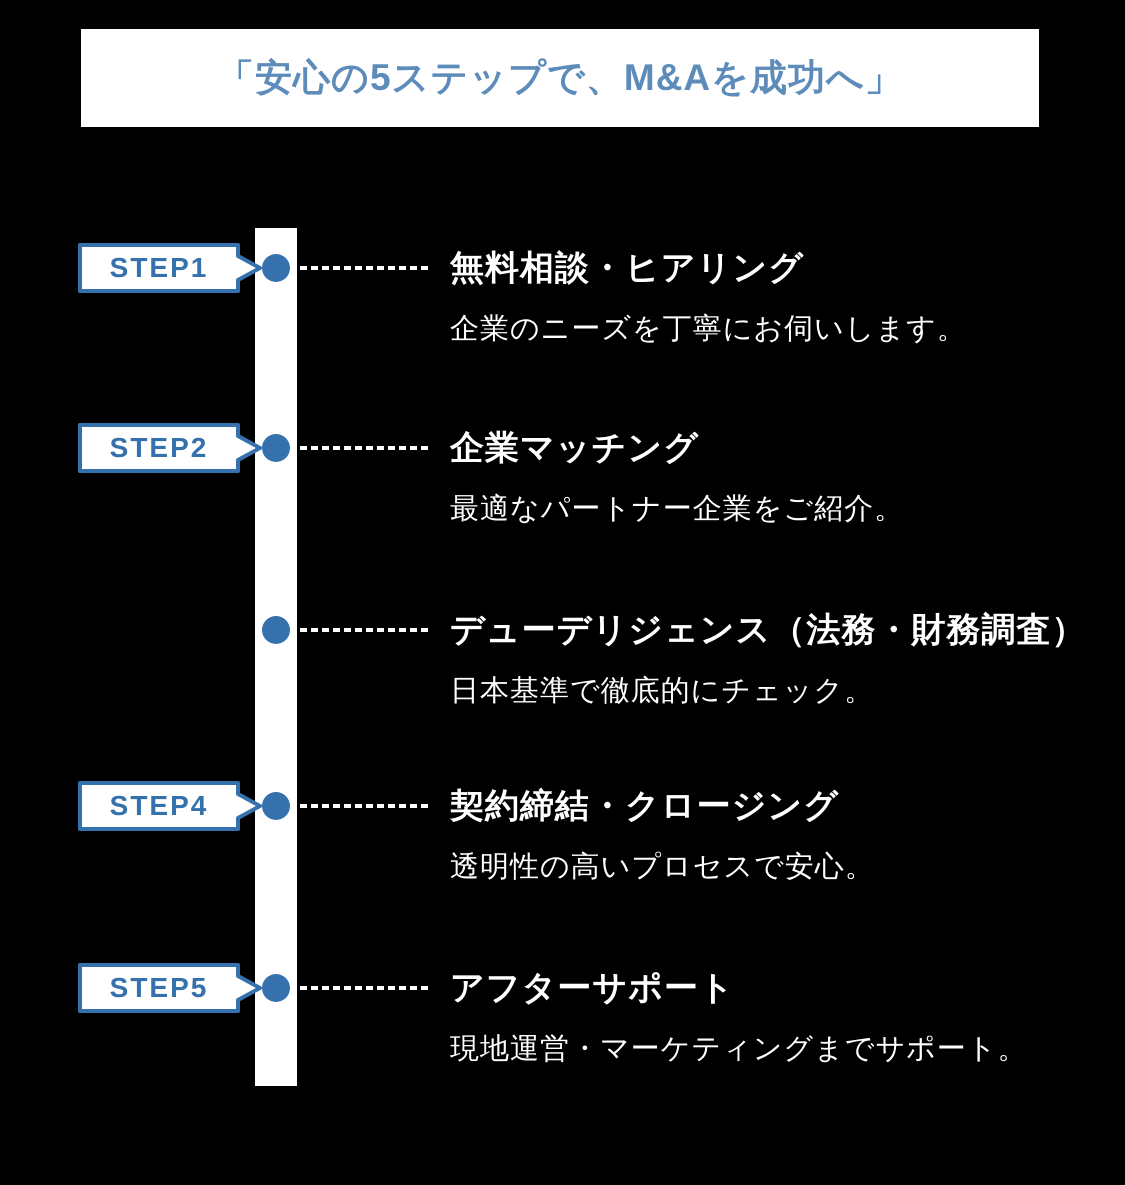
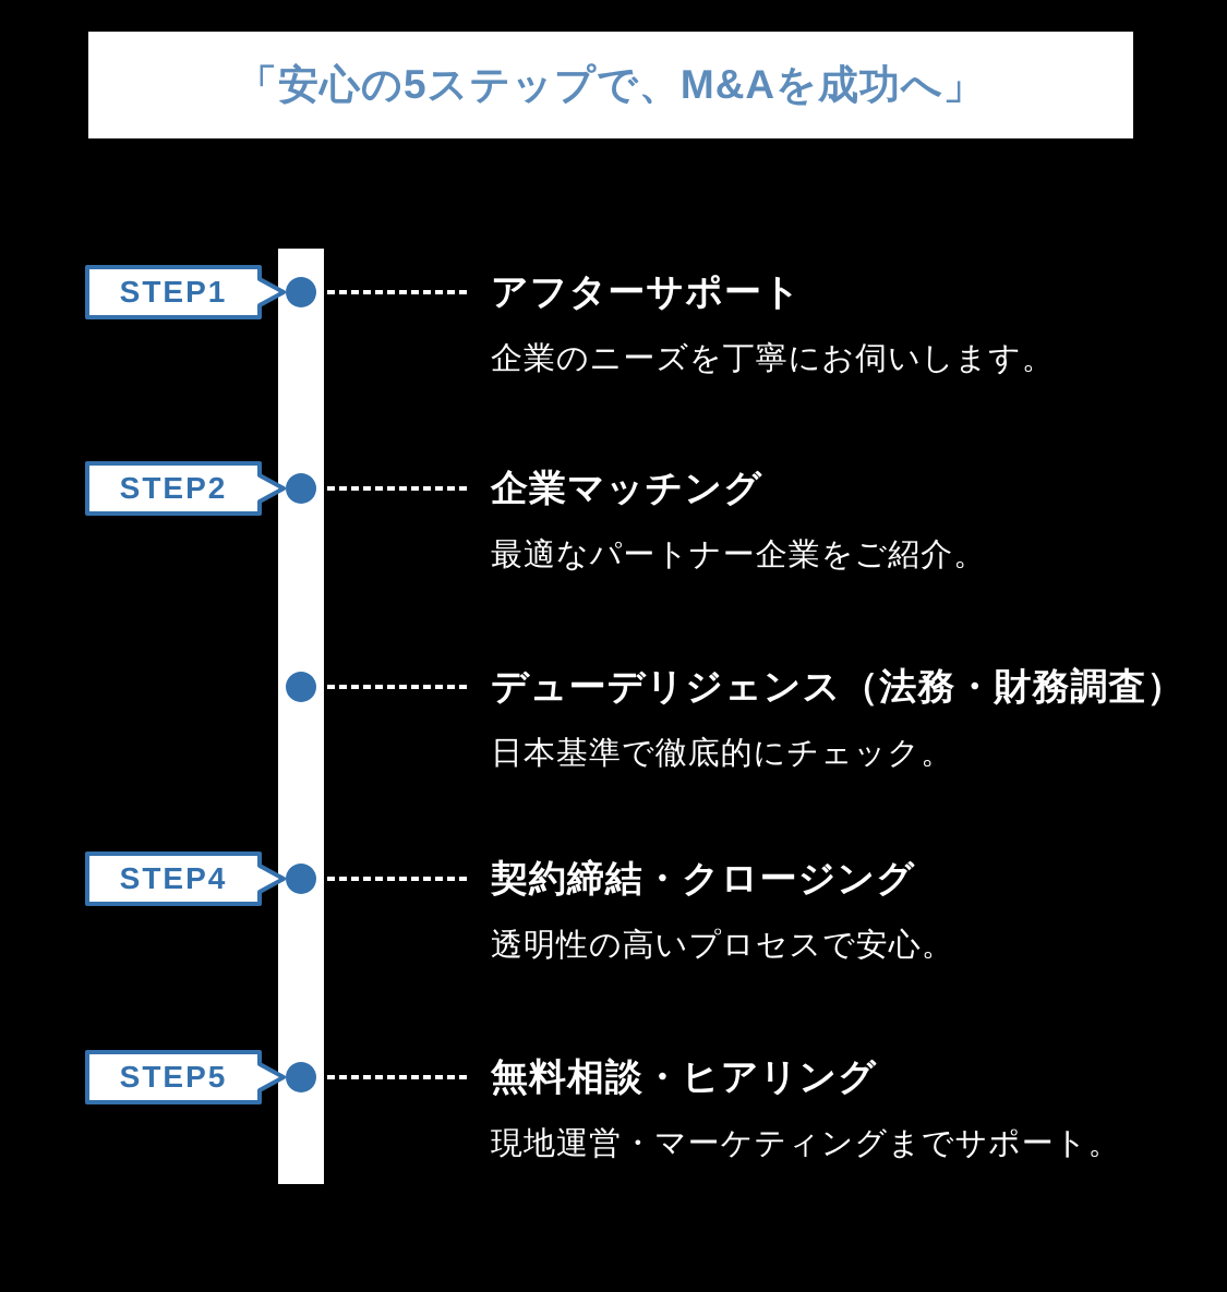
  「安心の5ステップで、M&Aを成功へ」
  STEP1
- 無料相談・ヒアリング
+ アフターサポート
  企業のニーズを丁寧にお伺いします。
  STEP2
  企業マッチング
  最適なパートナー企業をご紹介。
  デューデリジェンス（法務・財務調査）
  日本基準で徹底的にチェック。
  STEP4
  契約締結・クロージング
  透明性の高いプロセスで安心。
  STEP5
- アフターサポート
+ 無料相談・ヒアリング
  現地運営・マーケティングまでサポート。
